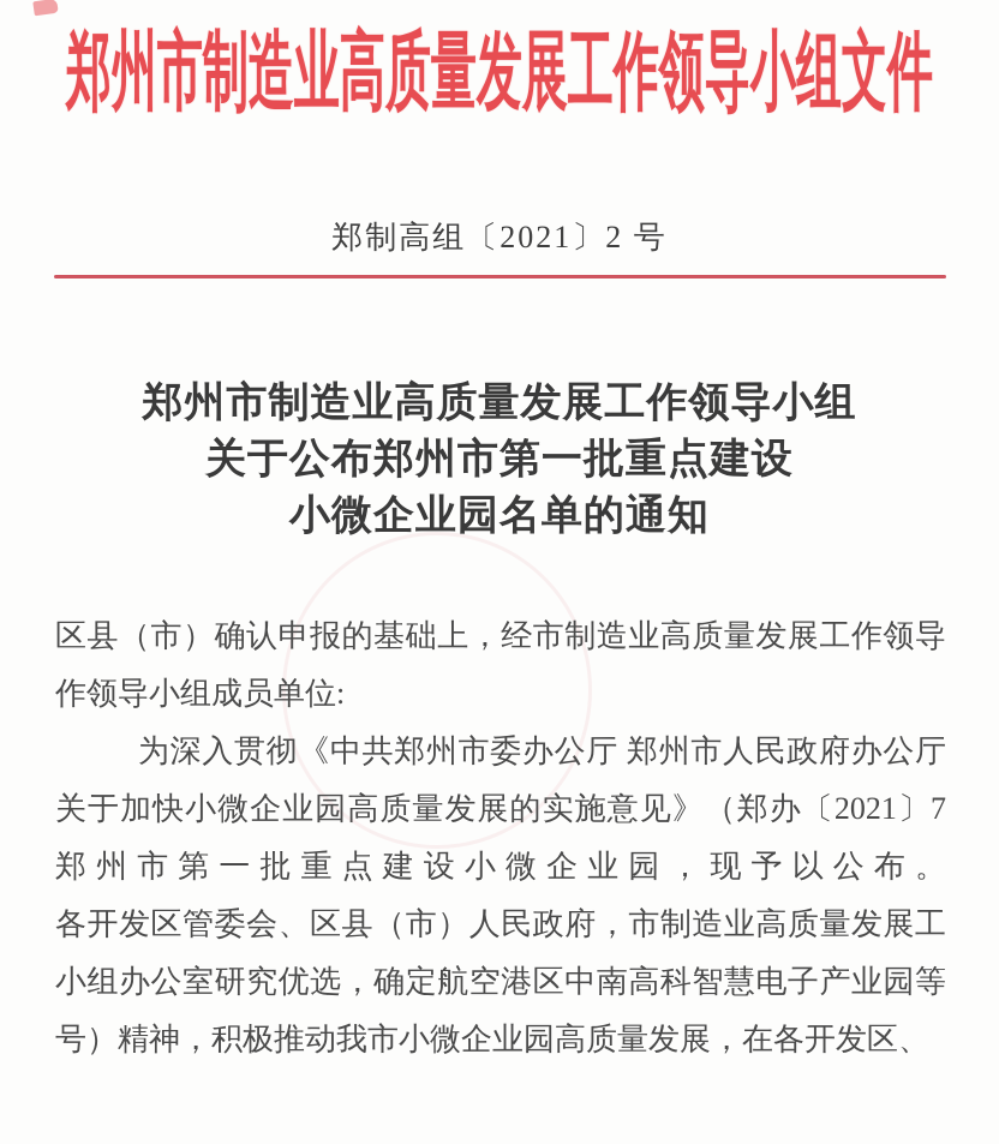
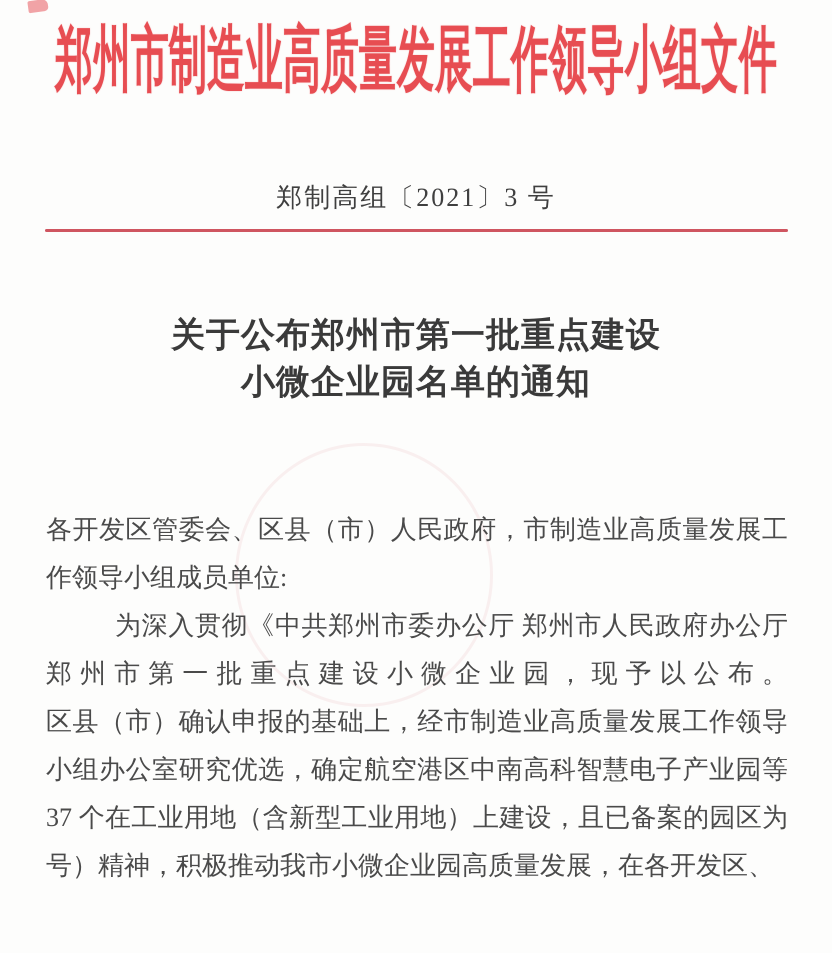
  郑州市制造业高质量发展工作领导小组文件
- 郑制高组〔2021〕2 号
+ 郑制高组〔2021〕3 号
- 郑州市制造业高质量发展工作领导小组
  关于公布郑州市第一批重点建设
  小微企业园名单的通知
- 区县（市）确认申报的基础上，经市制造业高质量发展工作领导
+ 各开发区管委会、区县（市）人民政府，市制造业高质量发展工
  作领导小组成员单位:
  为深入贯彻《中共郑州市委办公厅 郑州市人民政府办公厅
- 关于加快小微企业园高质量发展的实施意见》（郑办〔2021〕7
  郑州市第一批重点建设小微企业园，现予以公布。
- 各开发区管委会、区县（市）人民政府，市制造业高质量发展工
+ 区县（市）确认申报的基础上，经市制造业高质量发展工作领导
  小组办公室研究优选，确定航空港区中南高科智慧电子产业园等
+ 37 个在工业用地（含新型工业用地）上建设，且已备案的园区为
  号）精神，积极推动我市小微企业园高质量发展，在各开发区、
